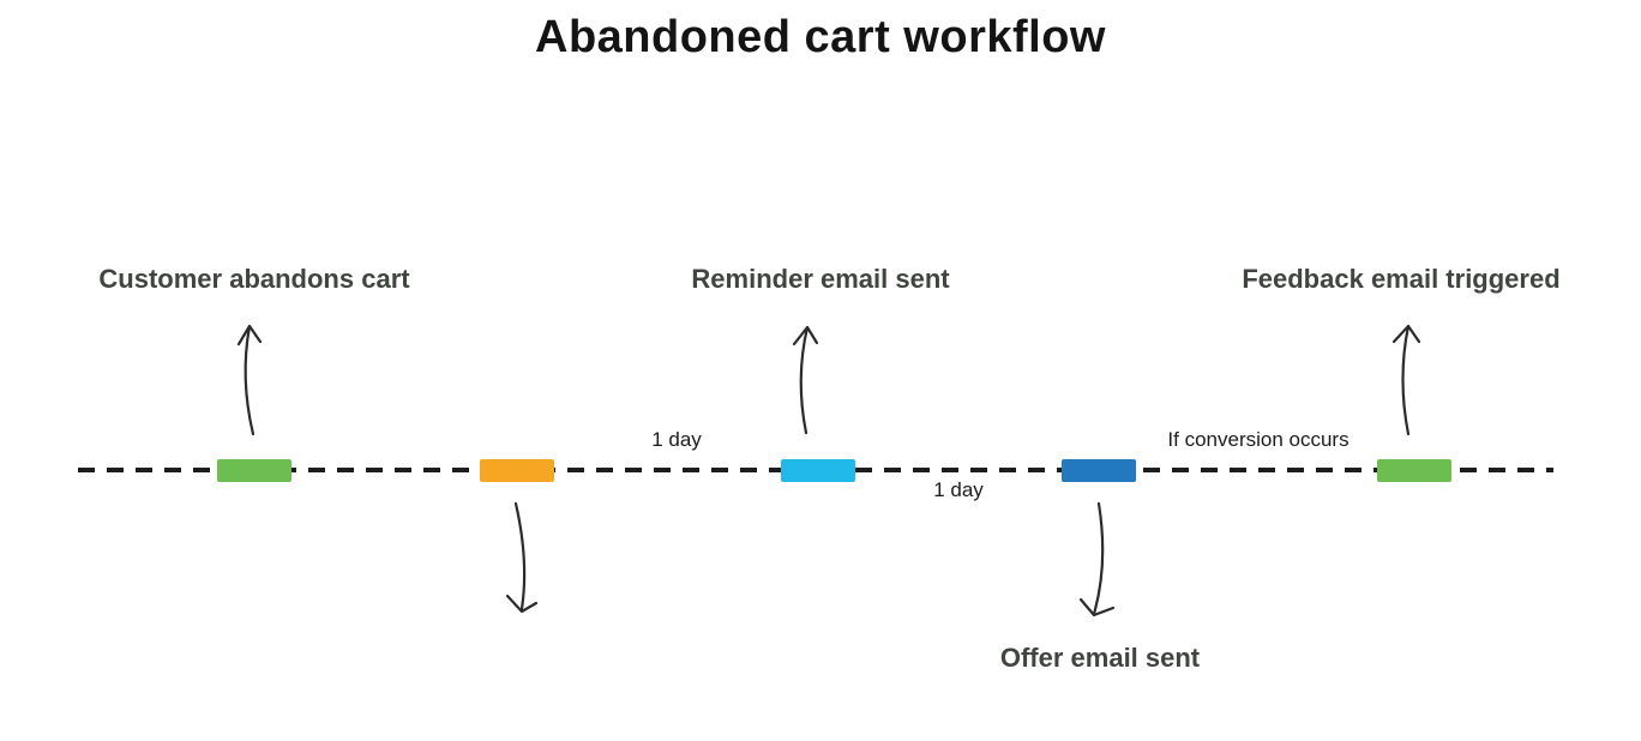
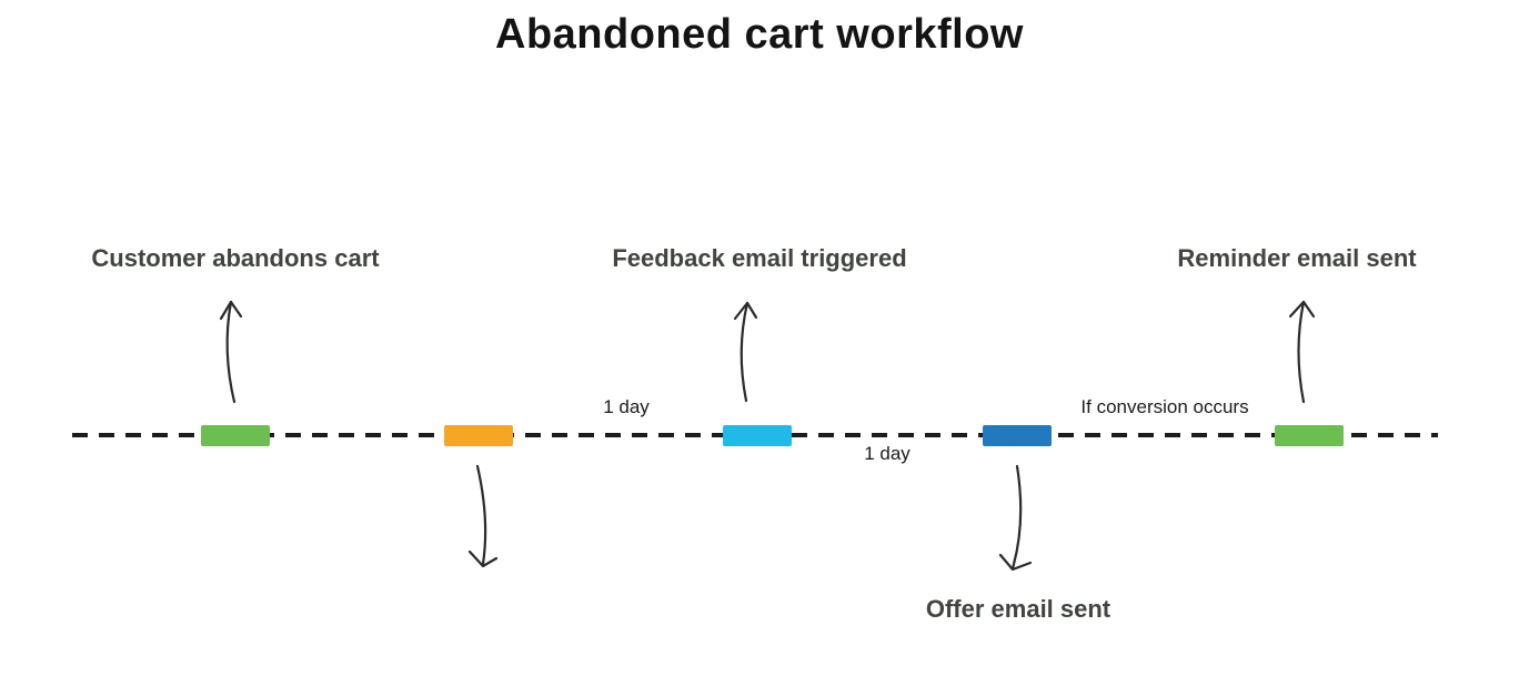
  Abandoned cart workflow
  Customer abandons cart
- Reminder email sent
+ Feedback email triggered
  Offer email sent
- Feedback email triggered
+ Reminder email sent
  1 day
  1 day
  If conversion occurs
